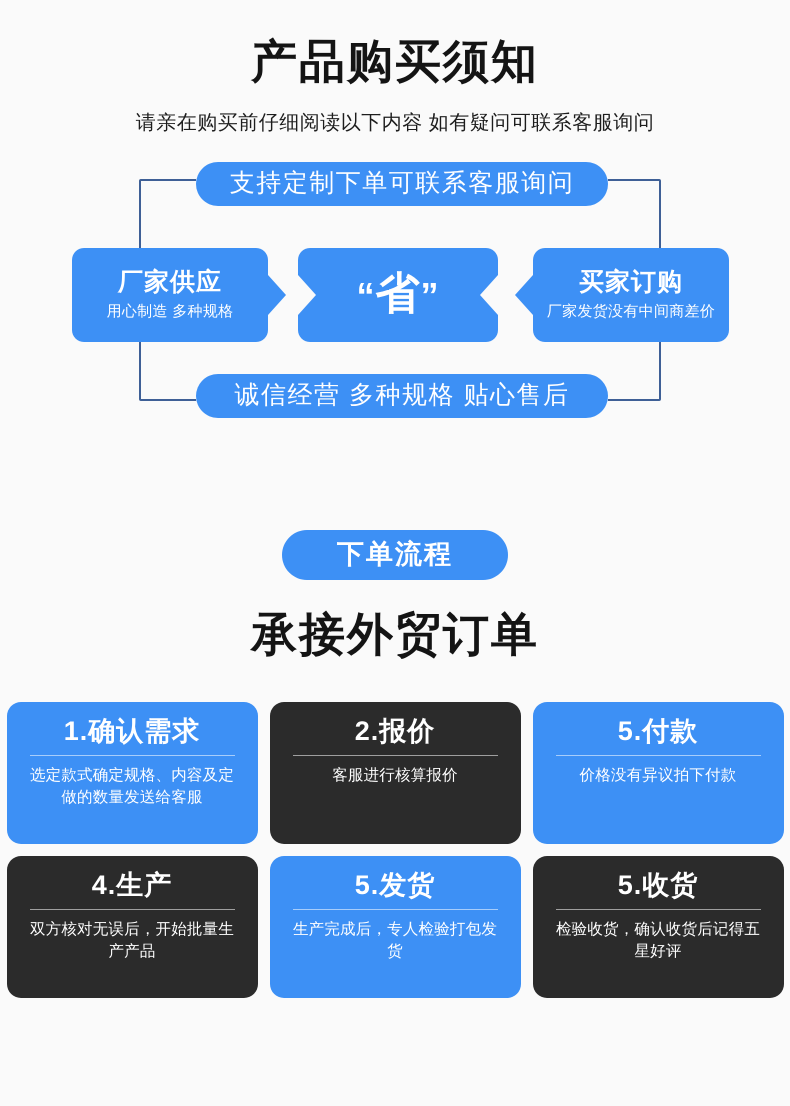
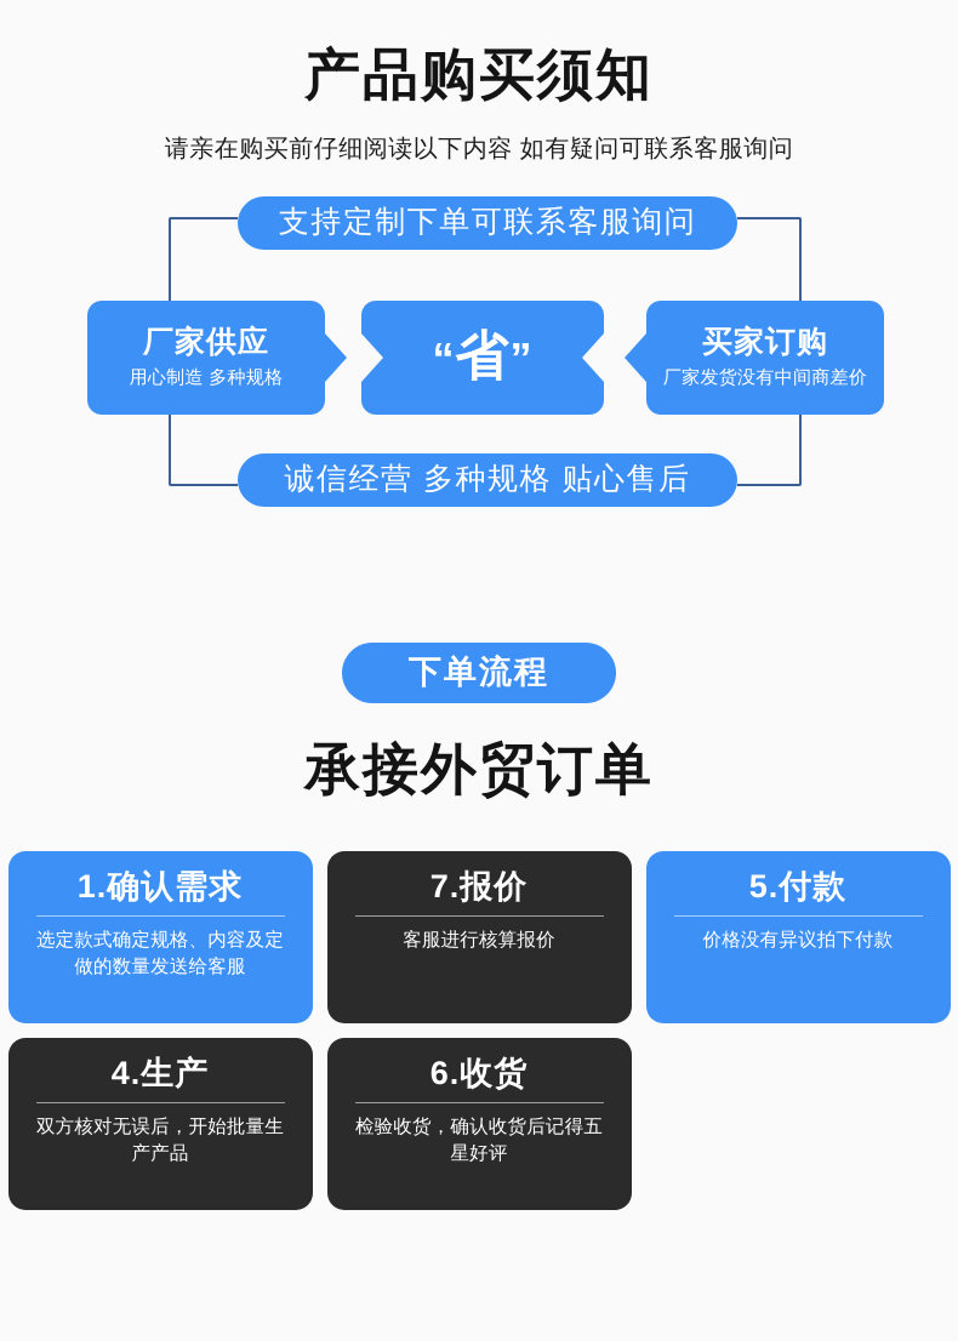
  产品购买须知
  请亲在购买前仔细阅读以下内容 如有疑问可联系客服询问
  支持定制下单可联系客服询问
  厂家供应
  用心制造 多种规格
  “
  省
  ”
  买家订购
  厂家发货没有中间商差价
  诚信经营 多种规格 贴心售后
  下单流程
  承接外贸订单
  1.确认需求
  选定款式确定规格、内容及定做的数量发送给客服
- 2.报价
+ 7.报价
  客服进行核算报价
  5.付款
  价格没有异议拍下付款
  4.生产
  双方核对无误后，开始批量生产产品
- 5.发货
- 生产完成后，专人检验打包发货
- 5.收货
+ 6.收货
  检验收货，确认收货后记得五星好评
